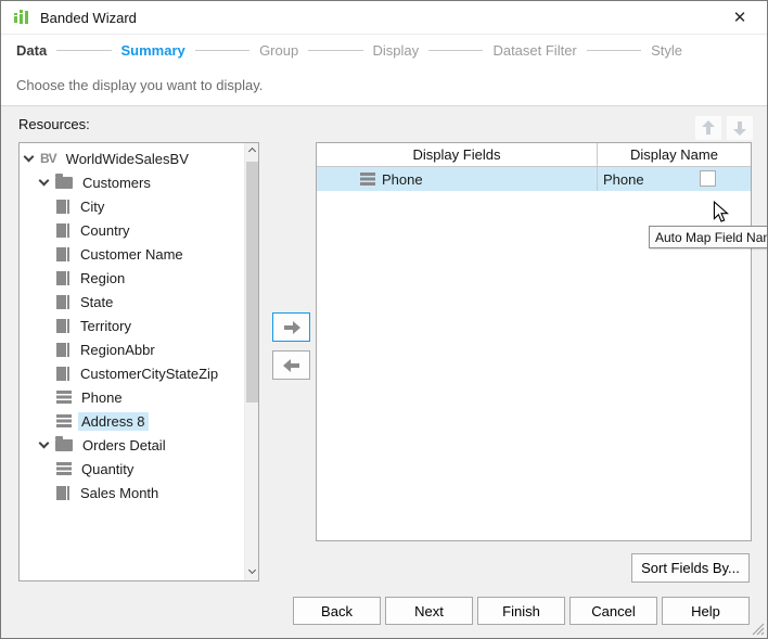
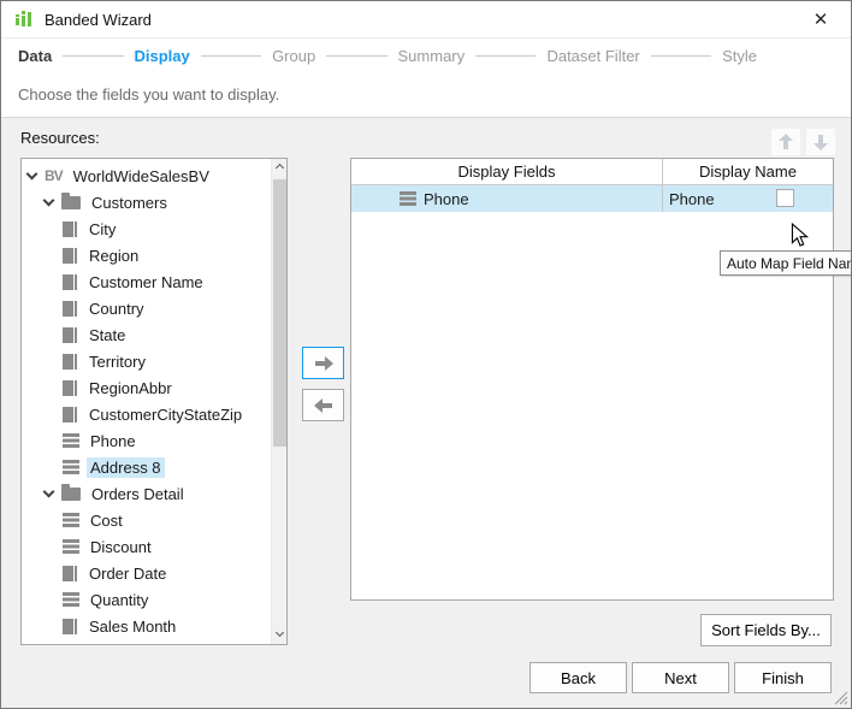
  Banded Wizard
  ✕
  Data
- Summary
+ Display
  Group
- Display
+ Summary
  Dataset Filter
  Style
- Choose the display you want to display.
+ Choose the fields you want to display.
  Resources:
  BV
  WorldWideSalesBV
  Customers
  City
- Country
+ Region
  Customer Name
- Region
+ Country
  State
  Territory
  RegionAbbr
  CustomerCityStateZip
  Phone
  Address 8
  Orders Detail
+ Cost
+ Discount
+ Order Date
  Quantity
  Sales Month
  Display Fields
  Display Name
  Phone
  Phone
  Auto Map Field Na
  Sort Fields By...
  Back
  Next
  Finish
- Cancel
- Help
